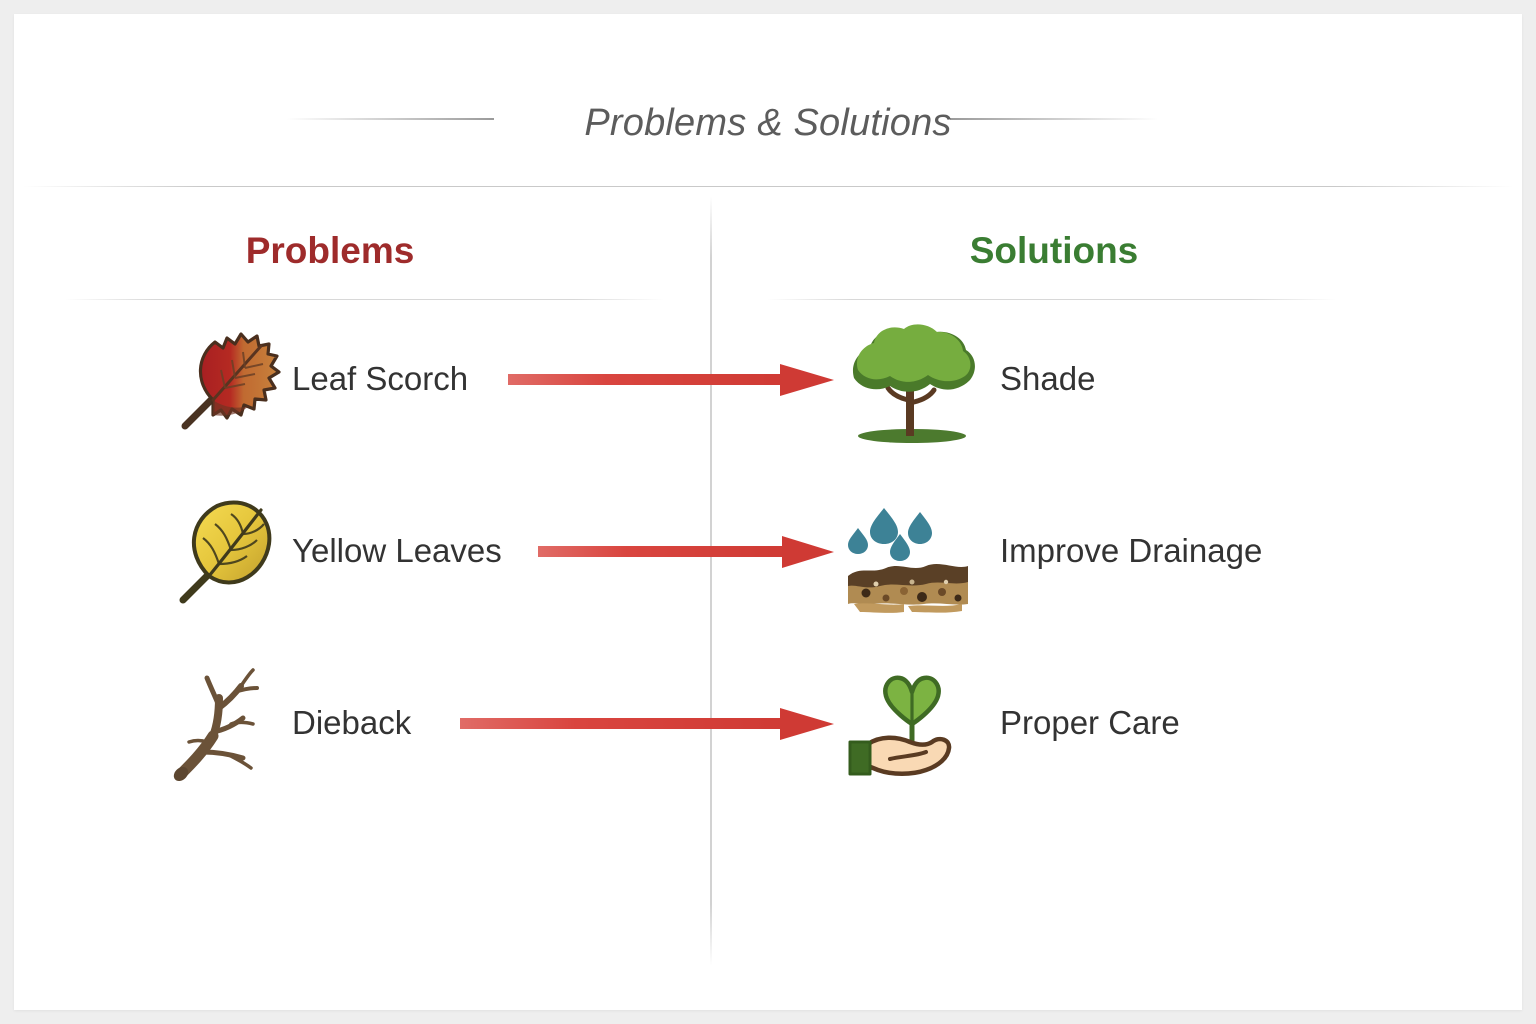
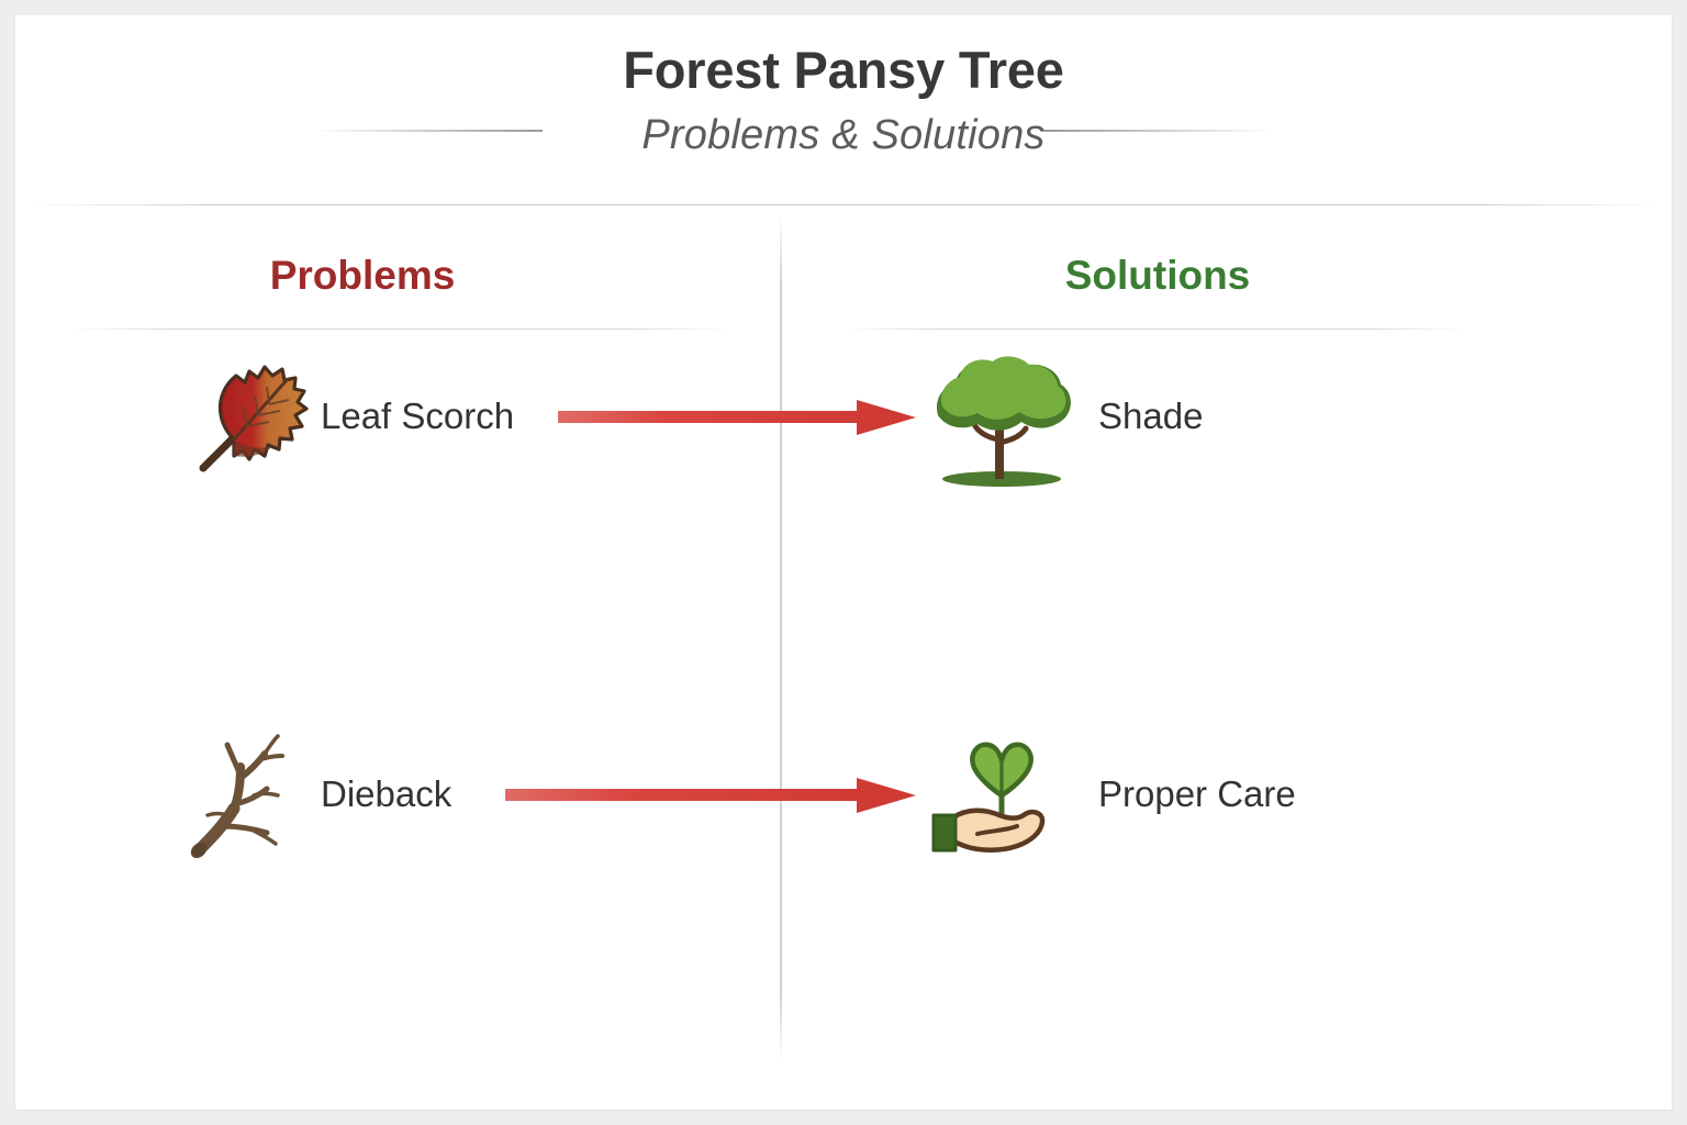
+ Forest Pansy Tree
  Problems & Solutions
  Problems
  Solutions
  Leaf Scorch
  Shade
- Yellow Leaves
- Improve Drainage
  Dieback
  Proper Care
